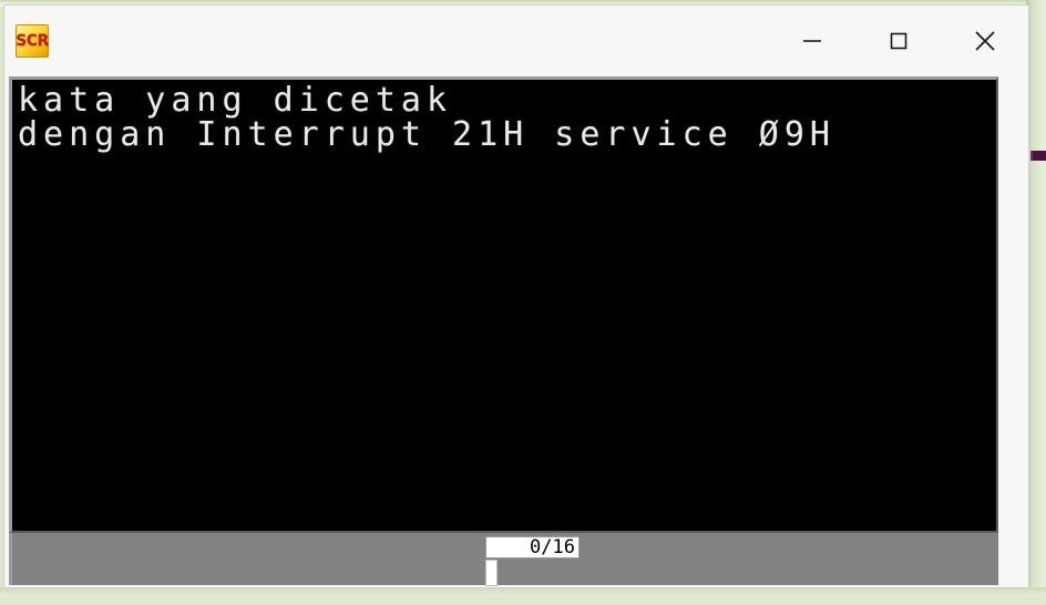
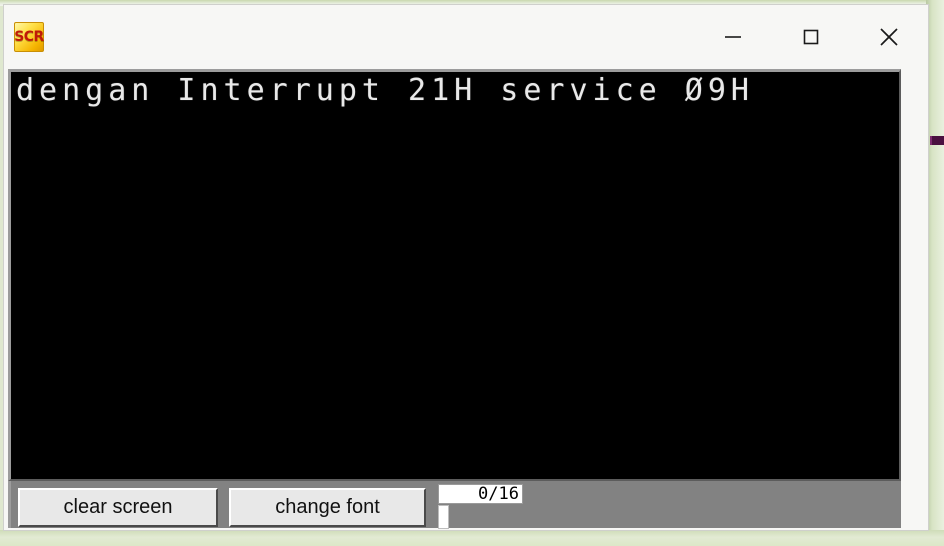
  SCR
- kata yang dicetak
  dengan Interrupt 21H service Ø9H
+ clear screen
+ change font
  0/16
